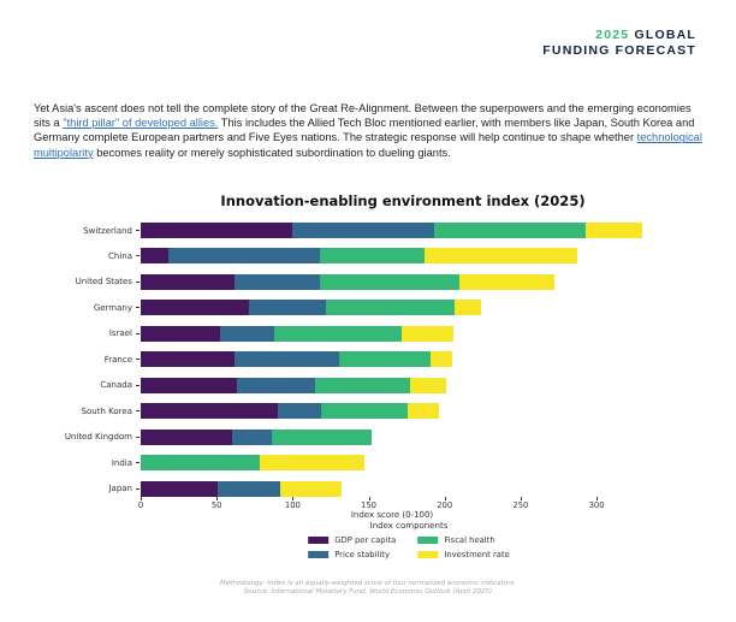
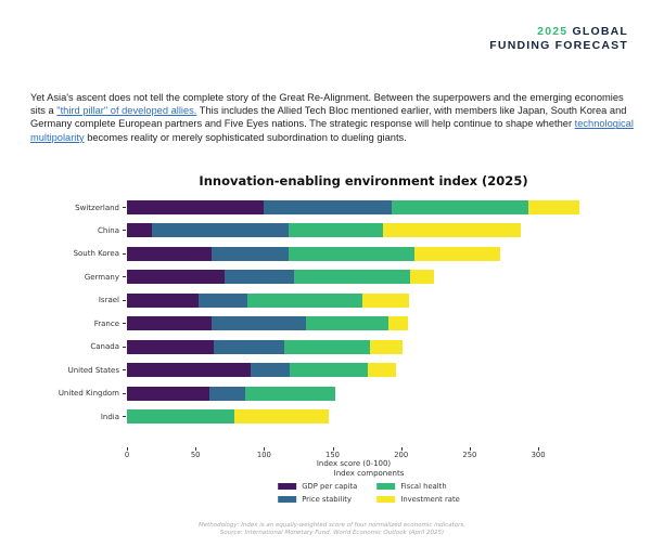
  2025 GLOBAL
  FUNDING FORECAST
  Yet Asia's ascent does not tell the complete story of the Great Re-Alignment. Between the superpowers and the emerging economies sits a "third pillar" of developed allies. This includes the Allied Tech Bloc mentioned earlier, with members like Japan, South Korea and Germany complete European partners and Five Eyes nations. The strategic response will help continue to shape whether technological multipolarity becomes reality or merely sophisticated subordination to dueling giants.
  Innovation-enabling environment index (2025)
  Switzerland
  China
- United States
+ South Korea
  Germany
  Israel
  France
  Canada
- South Korea
+ United States
  United Kingdom
  India
- Japan
  0
  50
  100
  150
  200
  250
  300
  Index score (0-100)
  Index components
  GDP per capita
  Price stability
  Fiscal health
  Investment rate
